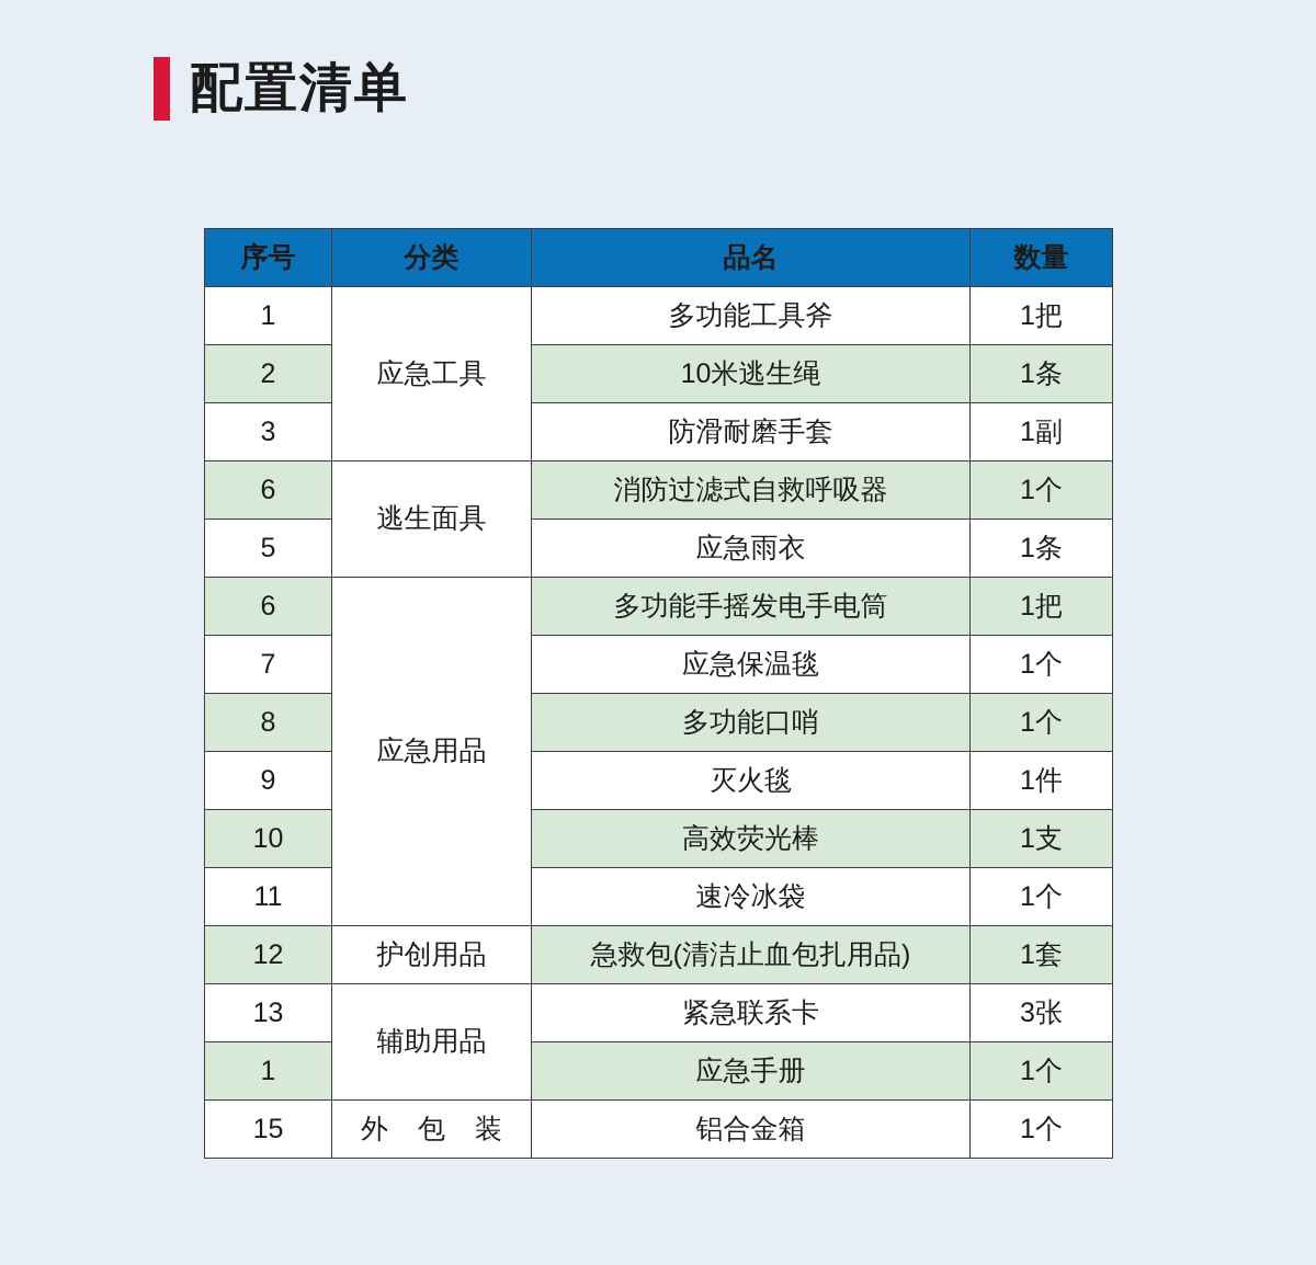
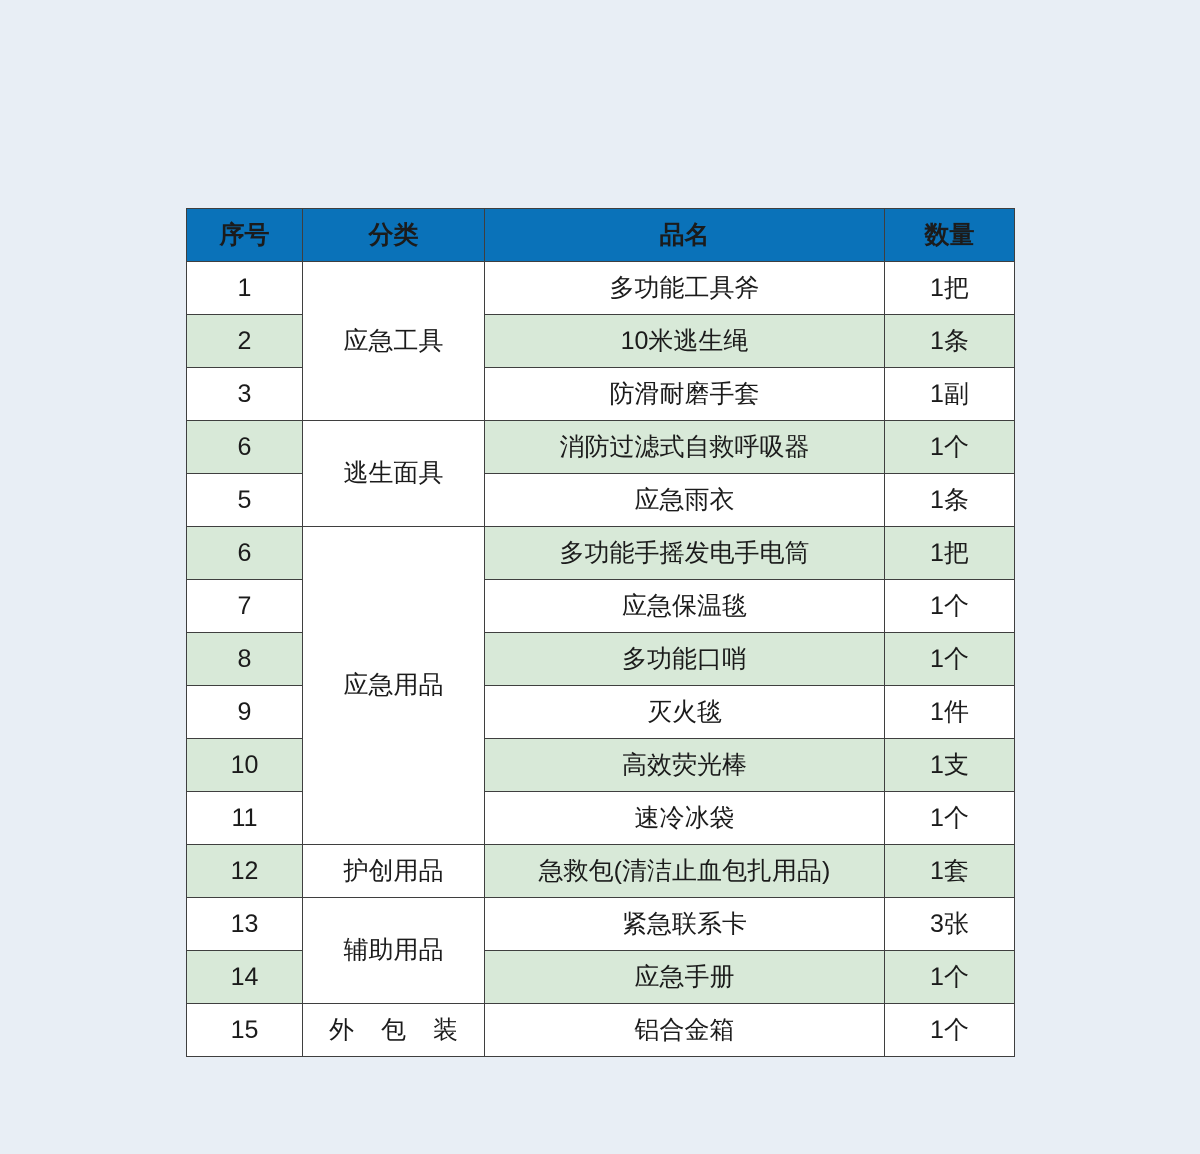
- 配置清单
  序号	分类	品名	数量
  1	应急工具	多功能工具斧	1把
  2	10米逃生绳	1条
  3	防滑耐磨手套	1副
  6	逃生面具	消防过滤式自救呼吸器	1个
  5	应急雨衣	1条
  6	应急用品	多功能手摇发电手电筒	1把
  7	应急保温毯	1个
  8	多功能口哨	1个
  9	灭火毯	1件
  10	高效荧光棒	1支
  11	速冷冰袋	1个
  12	护创用品	急救包(清洁止血包扎用品)	1套
  13	辅助用品	紧急联系卡	3张
- 1	应急手册	1个
+ 14	应急手册	1个
  15	外 包 装	铝合金箱	1个
